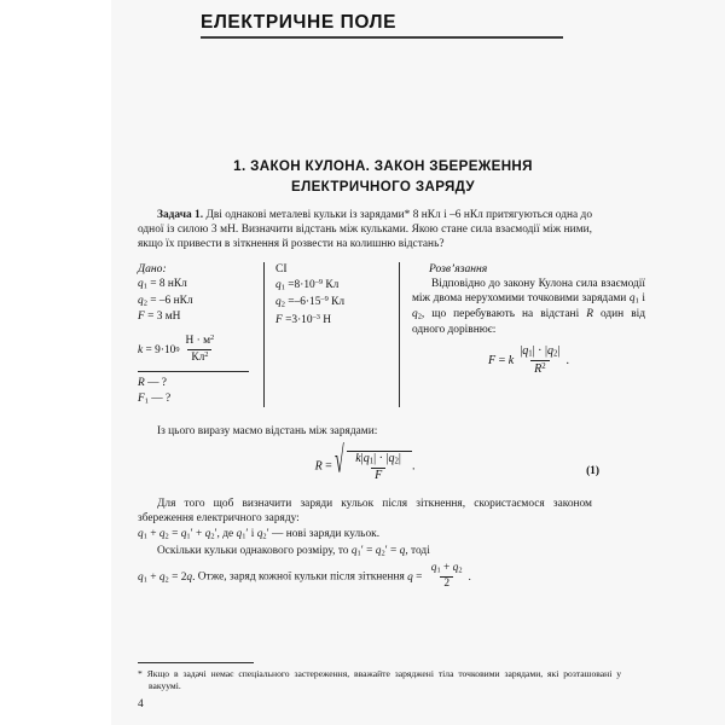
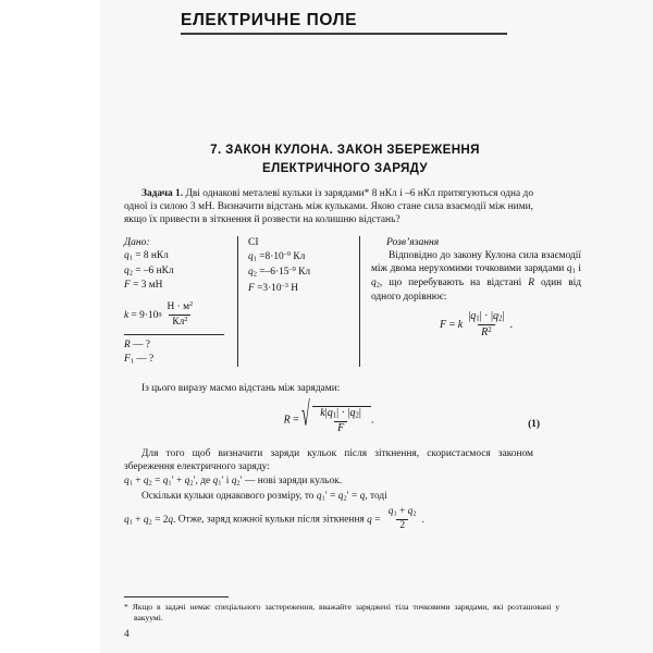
  ЕЛЕКТРИЧНЕ ПОЛЕ
- 1. ЗАКОН КУЛОНА. ЗАКОН ЗБЕРЕЖЕННЯ
+ 7. ЗАКОН КУЛОНА. ЗАКОН ЗБЕРЕЖЕННЯ
  ЕЛЕКТРИЧНОГО ЗАРЯДУ
  Задача 1. Дві однакові металеві кульки із зарядами* 8 нКл і –6 нКл притягуються одна до одної із силою 3 мН. Визначити відстань між кульками. Якою стане сила взаємодії між ними, якщо їх привести в зіткнення й розвести на колишню відстань?
  Дано:
  q = 8 нКл
  q = –6 нКл
  F = 3 мН
  k
  =
  9·10
  Н · м
  R — ?
  F — ?
  СІ
  q =8·10 Кл
  q =–6·15 Кл
  F =3·10 Н
  Розв’язання
  Відповідно до закону Кулона сила взаємодії між двома нерухомими точковими зарядами q і q , що перебувають на відста­ні R один від одного дорівнює:
  F = k
  |q | · |q |
  .
  Із цього виразу маємо відстань між зарядами:
  R =
  √
  k|q | · |q |
  F
  .
  (1)
  Для того щоб визначити заряди кульок після зіткнен­ня, скористаємося законом збереження електричного заряду:
  q + q = q ′ + q ′, де q ′ і q ′ — нові заряди кульок.
  Оскільки кульки однакового розміру, то q ′ = q ′ = q, тоді
  q + q = 2q. Отже, заряд кожної кульки після зіткнення q =
  2
  .
  * Якщо в задачі немає спеціального застереження, вважайте заряджені тіла точковими зарядами, які розташовані у вакуумі.
  4
